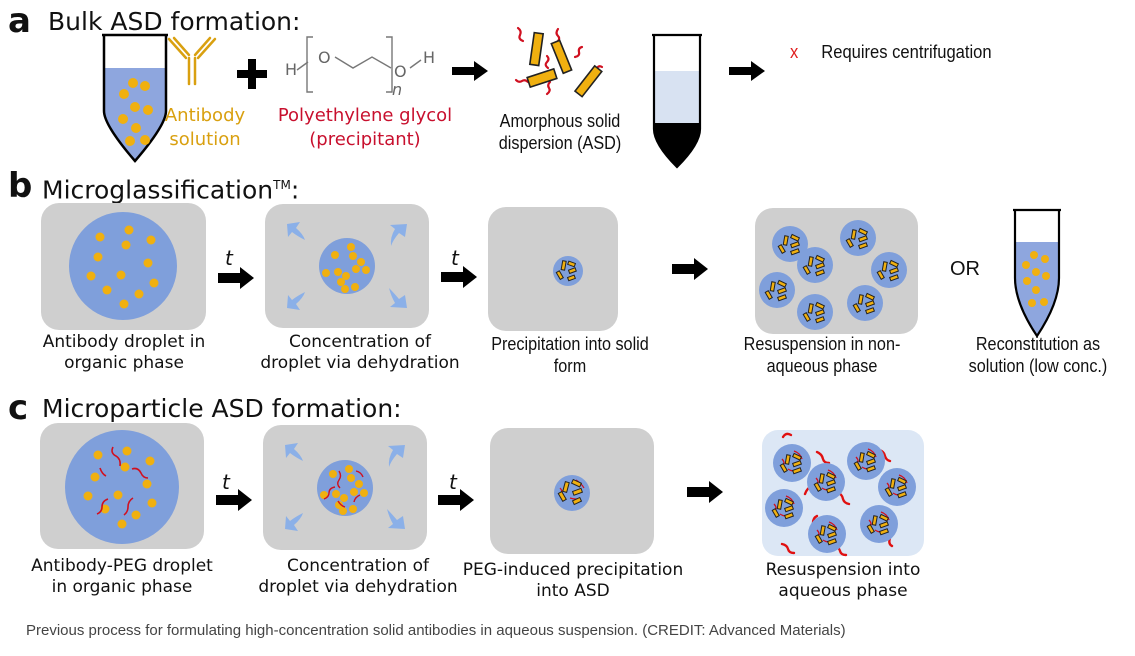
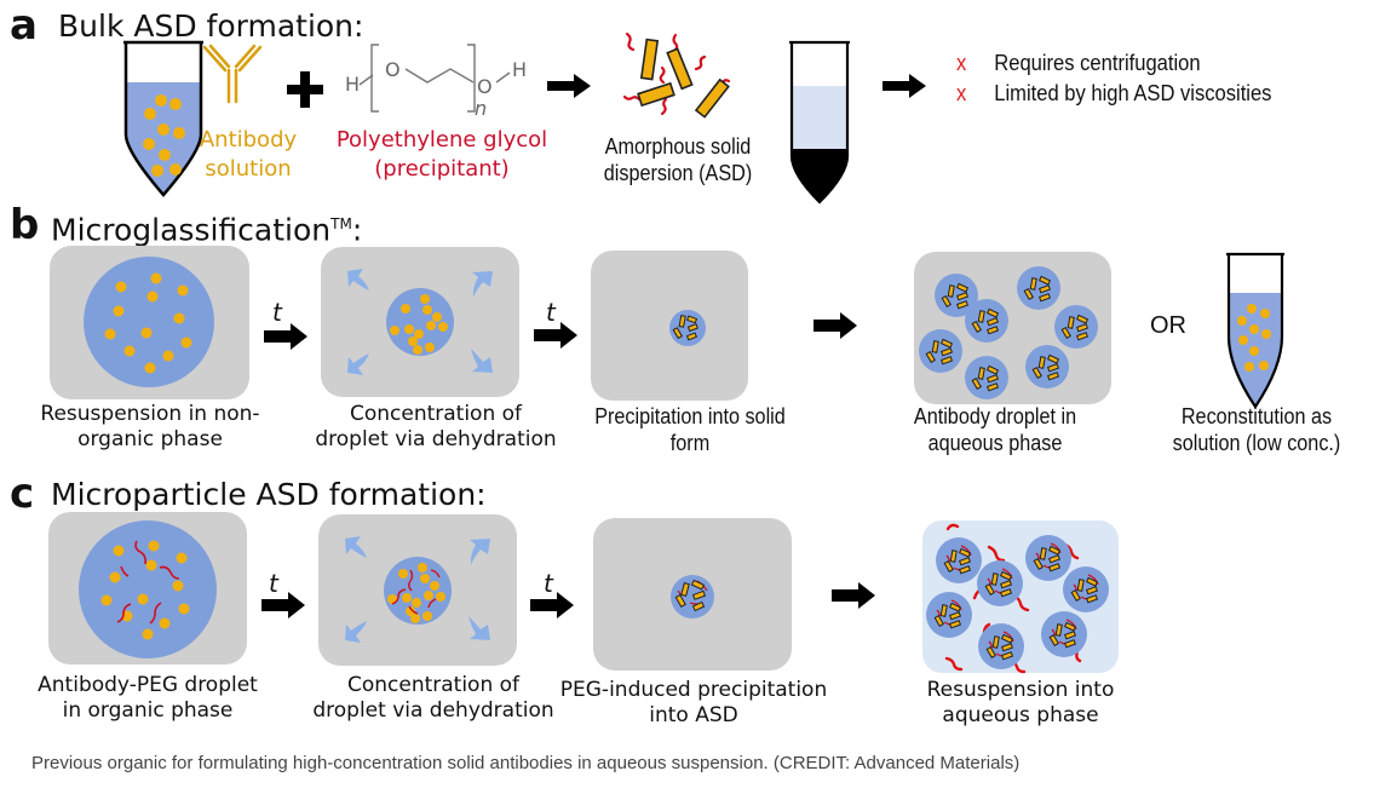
  a
  Bulk ASD formation:
  Antibody
  solution
  H
  O
  O
  H
  n
  Polyethylene glycol
  (precipitant)
  Amorphous solid
  dispersion (ASD)
  x Requires centrifugation
+ x Limited by high ASD viscosities
  b
  MicroglassificationTM:
- Antibody droplet in
+ Resuspension in non-
  organic phase
  t
  Concentration of
  droplet via dehydration
  t
  Precipitation into solid
  form
- Resuspension in non-
+ Antibody droplet in
  aqueous phase
  OR
  Reconstitution as
  solution (low conc.)
  c
  Microparticle ASD formation:
  Antibody-PEG droplet
  in organic phase
  t
  Concentration of
  droplet via dehydration
  t
  PEG-induced precipitation
  into ASD
  Resuspension into
  aqueous phase
- Previous process for formulating high-concentration solid antibodies in aqueous suspension. (CREDIT: Advanced Materials)
+ Previous organic for formulating high-concentration solid antibodies in aqueous suspension. (CREDIT: Advanced Materials)
